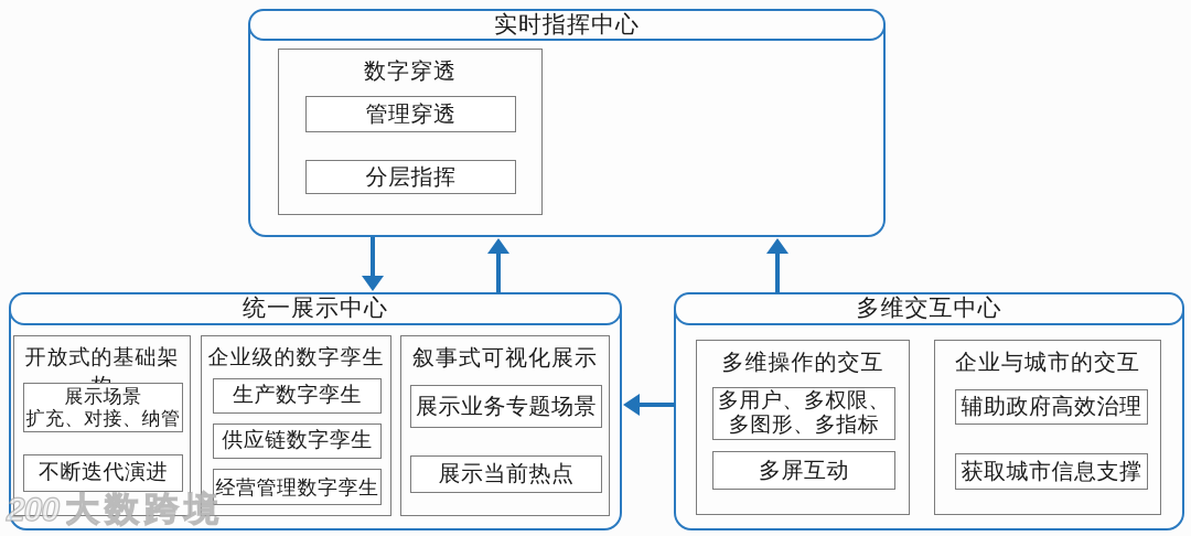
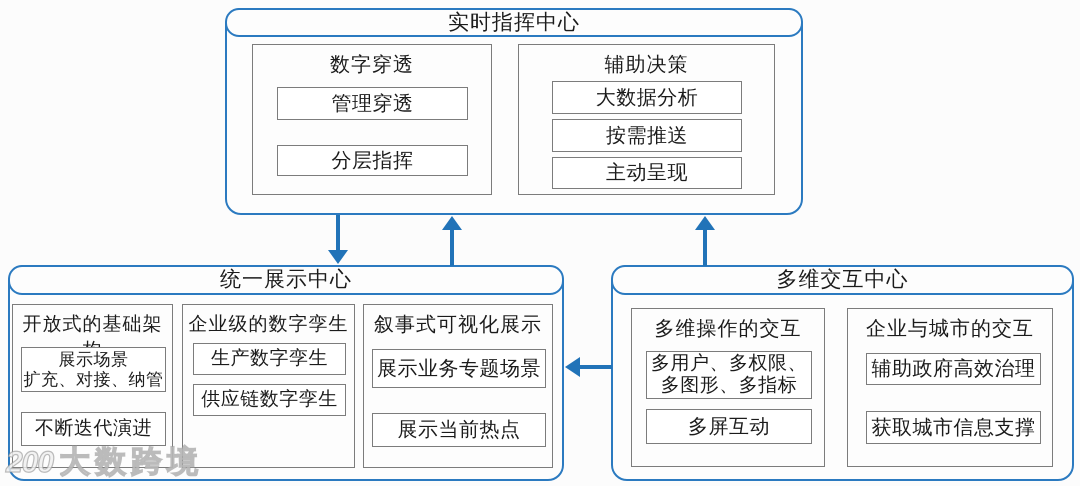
  实时指挥中心
  数字穿透
  管理穿透
  分层指挥
+ 辅助决策
+ 大数据分析
+ 按需推送
+ 主动呈现
  统一展示中心
  开放式的基础架
  展示场景
  扩充、对接、纳管
  不断迭代演进
  企业级的数字孪生
  生产数字孪生
  供应链数字孪生
- 经营管理数字孪生
  叙事式可视化展示
  展示业务专题场景
  展示当前热点
  多维交互中心
  多维操作的交互
  多用户、多权限、
  多图形、多指标
  多屏互动
  企业与城市的交互
  辅助政府高效治理
  获取城市信息支撑
  200
  大数跨境
